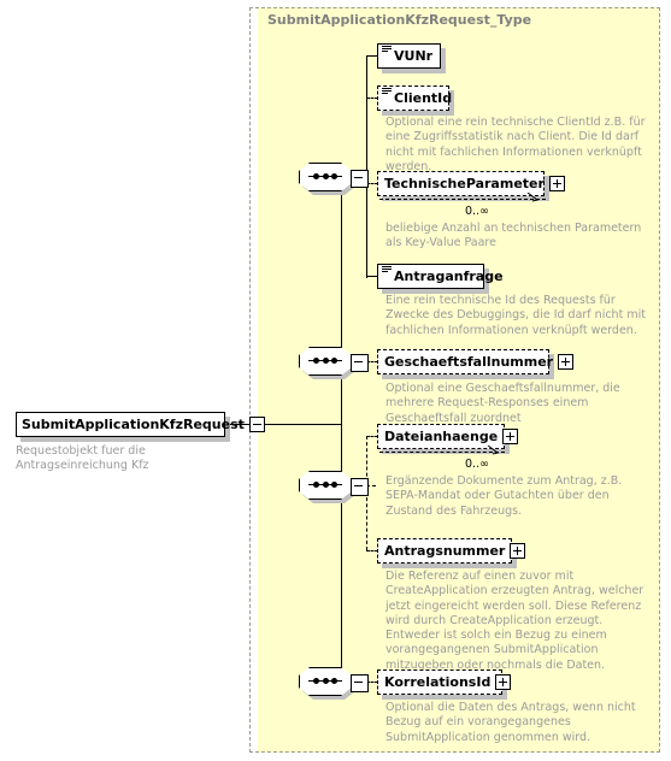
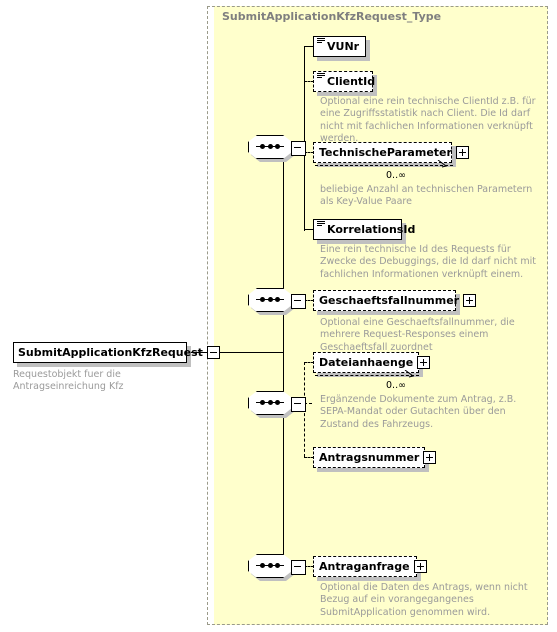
  SubmitApplicationKfzRequest_Type
  SubmitApplicationKfzRequest
  Requestobjekt fuer die Antragseinreichung Kfz
  VUNr
  ClientId
  Optional eine rein technische ClientId z.B. für eine Zugriffsstatistik nach Client. Die Id darf nicht mit fachlichen Informationen verknüpft werden.
  TechnischeParameter
  0..∞
  beliebige Anzahl an technischen Parametern als Key-Value Paare
- Antraganfrage
+ KorrelationsId
- Eine rein technische Id des Requests für Zwecke des Debuggings, die Id darf nicht mit fachlichen Informationen verknüpft werden.
+ Eine rein technische Id des Requests für Zwecke des Debuggings, die Id darf nicht mit fachlichen Informationen verknüpft einem.
  Geschaeftsfallnummer
  Optional eine Geschaeftsfallnummer, die mehrere Request-Responses einem Geschaeftsfall zuordnet
  Dateianhaenge
  0..∞
  Ergänzende Dokumente zum Antrag, z.B. SEPA-Mandat oder Gutachten über den Zustand des Fahrzeugs.
  Antragsnummer
- Die Referenz auf einen zuvor mit CreateApplication erzeugten Antrag, welcher jetzt eingereicht werden soll. Diese Referenz wird durch CreateApplication erzeugt. Entweder ist solch ein Bezug zu einem vorangegangenen SubmitApplication mitzugeben oder nochmals die Daten.
- KorrelationsId
+ Antraganfrage
  Optional die Daten des Antrags, wenn nicht Bezug auf ein vorangegangenes SubmitApplication genommen wird.
